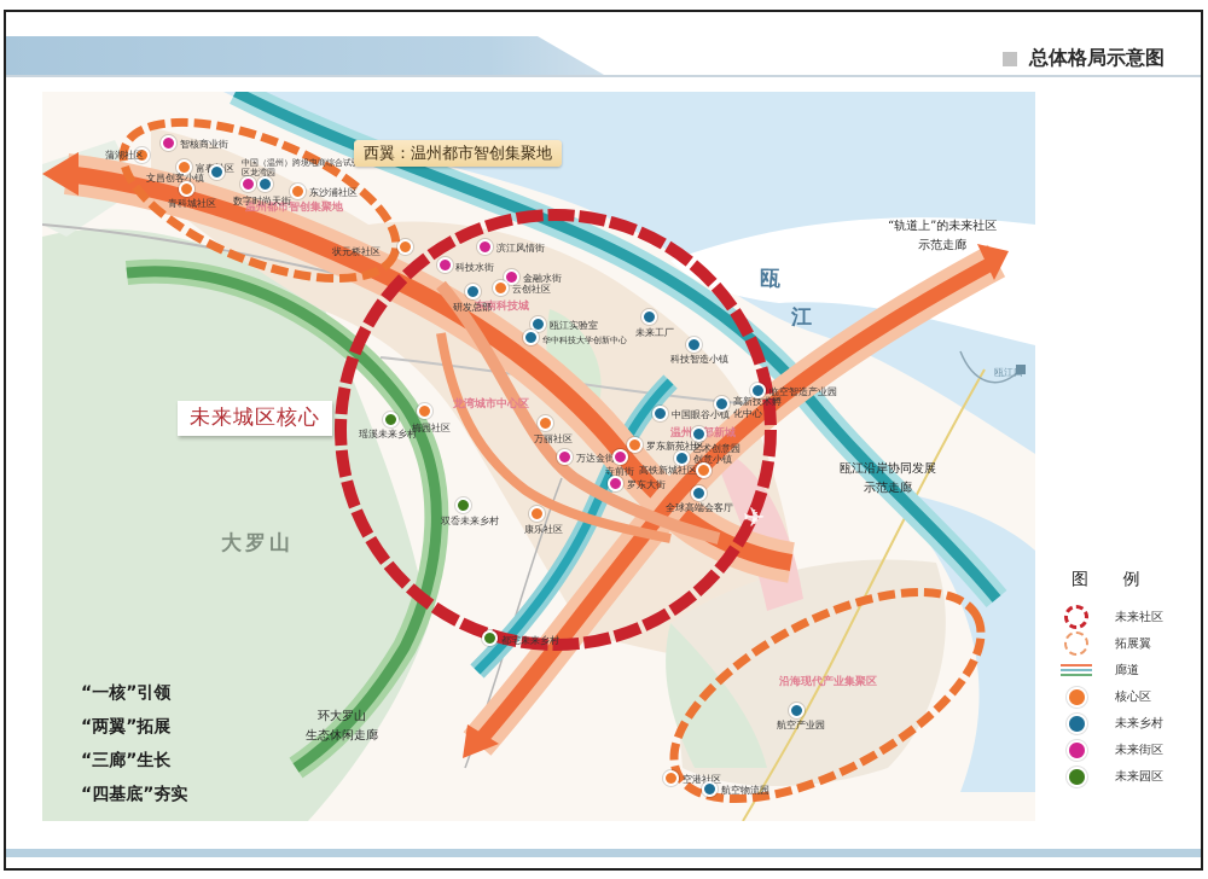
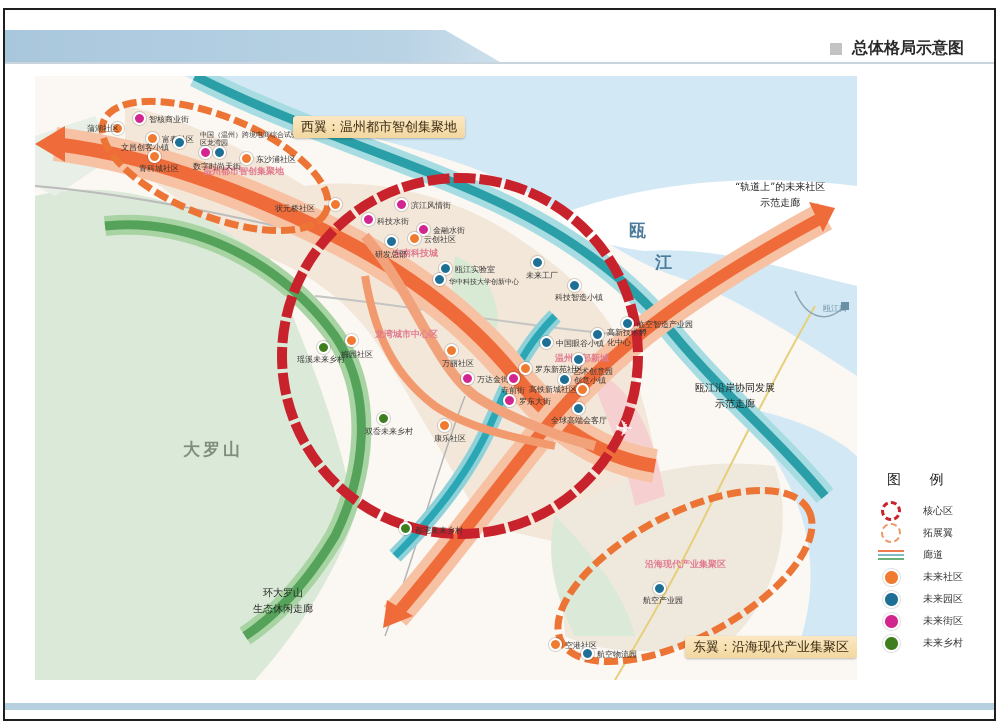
  总体格局示意图
  ✈
  温州都市智创集聚地
  东南科技城
  龙湾城市中心区
  温州部新城
  沿海现代产业集聚区
  智核商业街
  蒲湖社区
  文昌创客小镇
  青科城社区
  中国（温州）跨境电商综合试区龙湾园
  数字时尚天街
  东沙浦社区
  状元桥社区
  滨江风情街
  科技水街
  金融水街
  研发总部
  云创社区
  瓯江实验室
  华中科技大学创新中心
  未来工厂
  科技智造小镇
  中国眼谷小镇
  高新技术孵化中心
  临空智造产业园
  罗东新苑社区
  艺术创意园
  创意小镇
  高铁新城社区
  全球高端会客厅
  梅园社区
  万丽社区
  万达金街
  寺前街
  罗东大街
  康乐社区
  瑶溪未来乡村
  双岙未来乡村
  都宅未来乡村
  航空产业园
  空港社区
  航空物流园
  西翼：温州都市智创集聚地
+ 东翼：沿海现代产业集聚区
  “轨道上”的未来社区
  示范走廊
  瓯江沿岸协同发展
  示范走廊
  环大罗山
  生态休闲走廊
  瓯江口
  瓯
  江
- 未来城区核心
  大罗山
- “一核”引领
- “两翼”拓展
- “三廊”生长
- “四基底”夯实
  图 例
- 未来社区
+ 核心区
  拓展翼
  廊道
- 核心区
+ 未来社区
- 未来乡村
+ 未来园区
  未来街区
- 未来园区
+ 未来乡村
